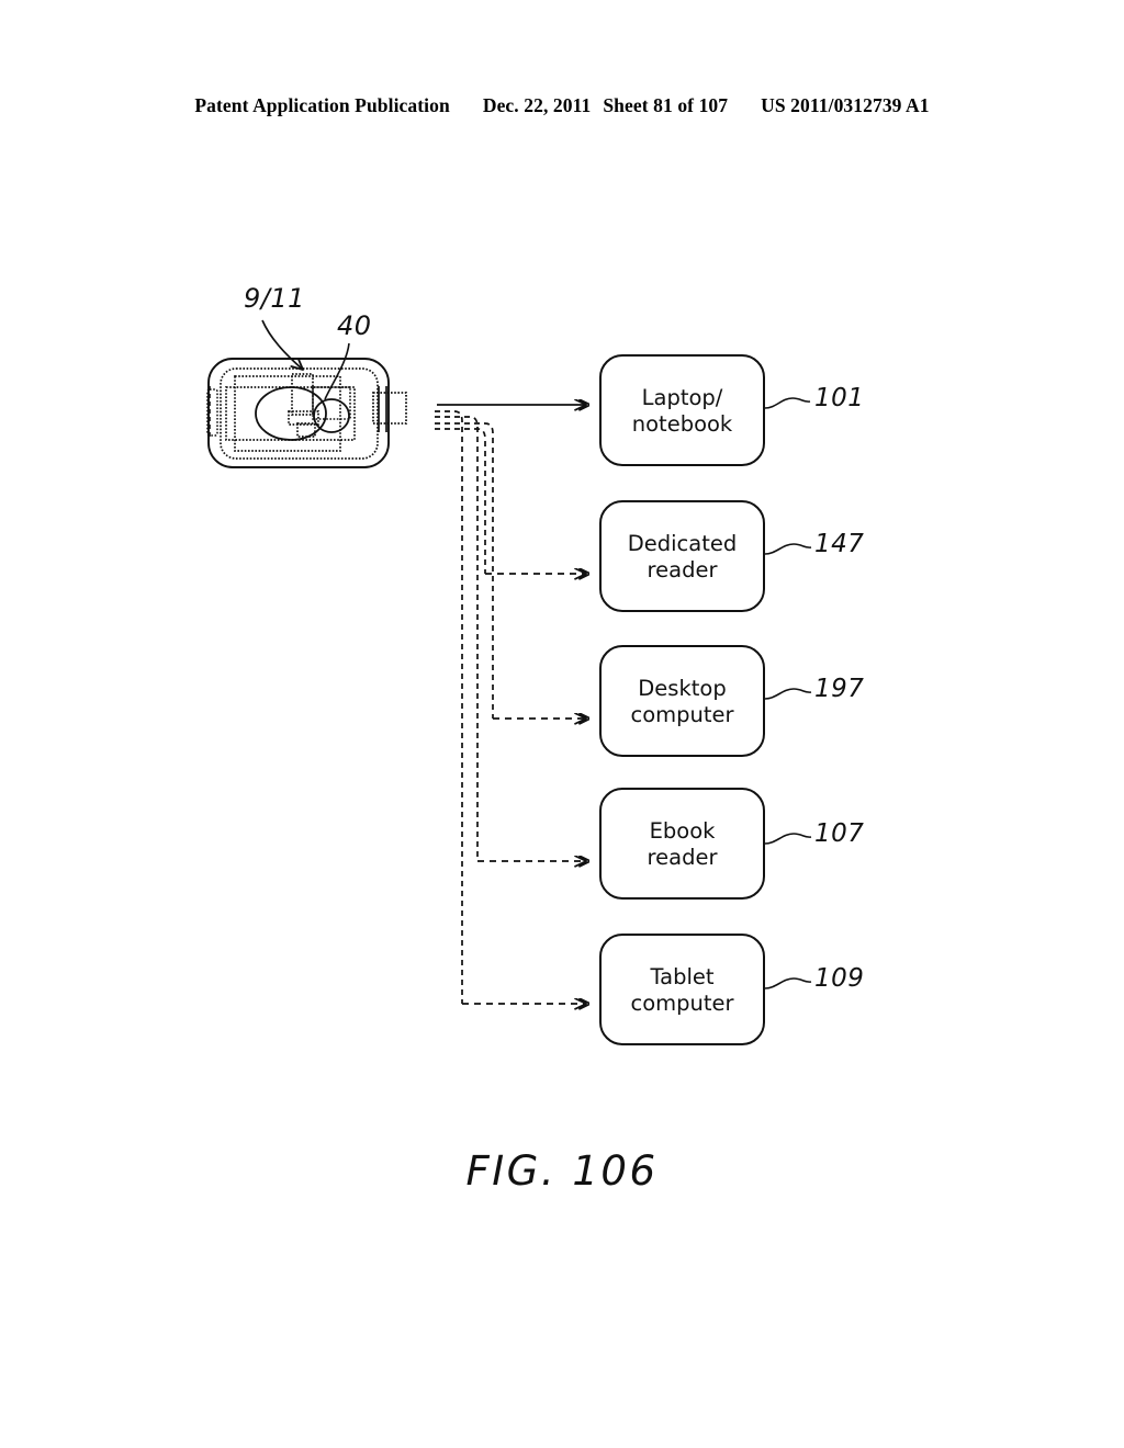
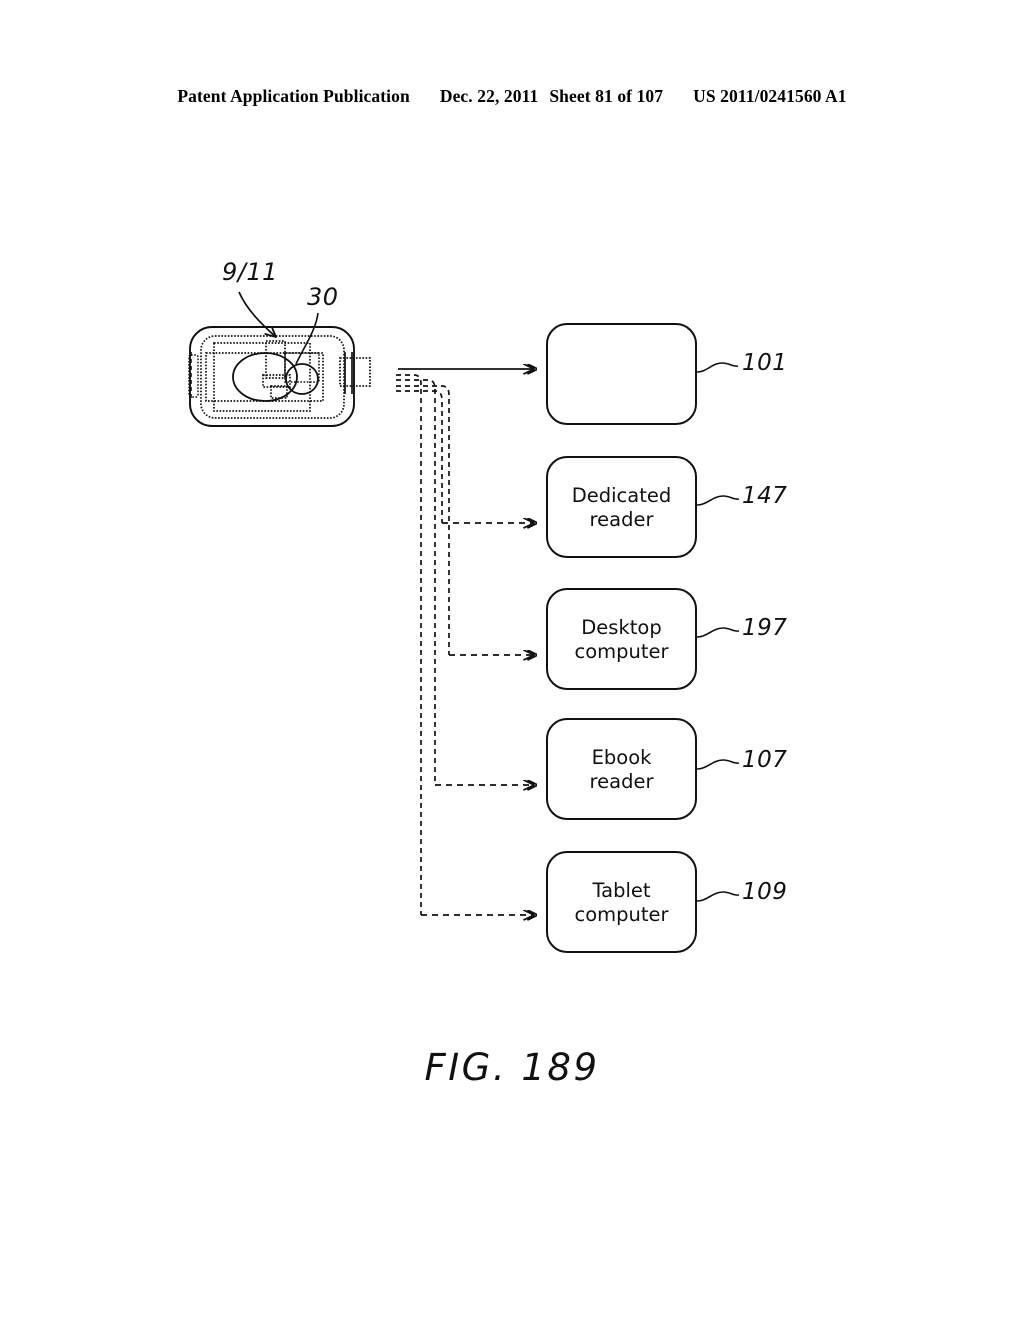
- Patent Application Publication Dec. 22, 2011 Sheet 81 of 107 US 2011/0312739 A1
+ Patent Application Publication Dec. 22, 2011 Sheet 81 of 107 US 2011/0241560 A1
- Laptop/
- notebook
  Dedicated
  reader
  Desktop
  computer
  Ebook
  reader
  Tablet
  computer
  101
  147
  197
  107
  109
  9/11
- 40
+ 30
- FIG. 106
+ FIG. 189
